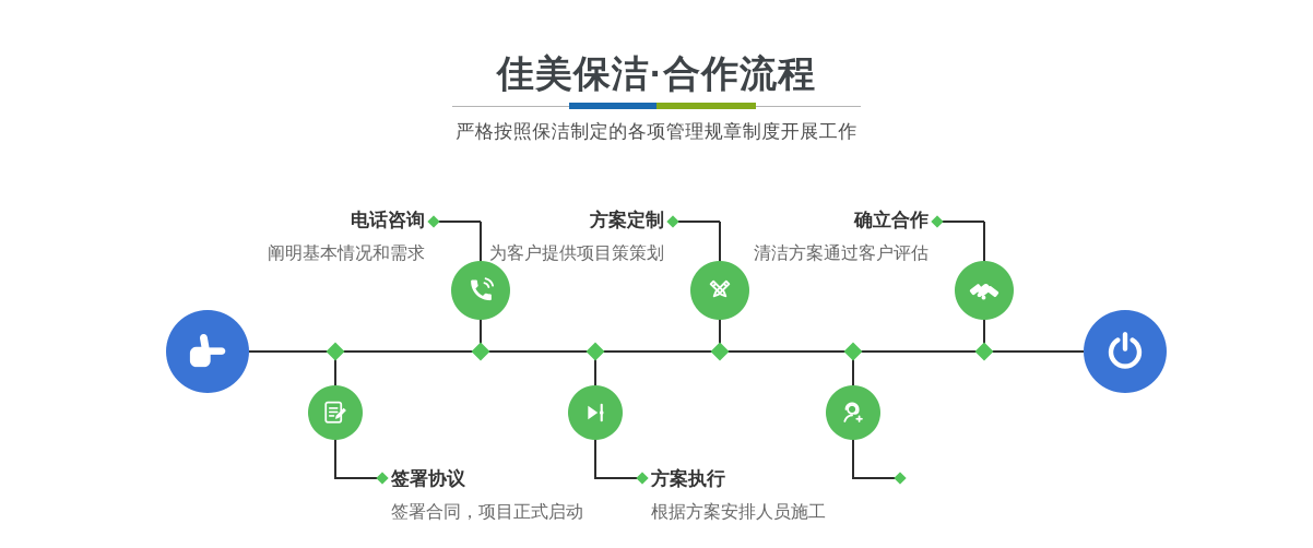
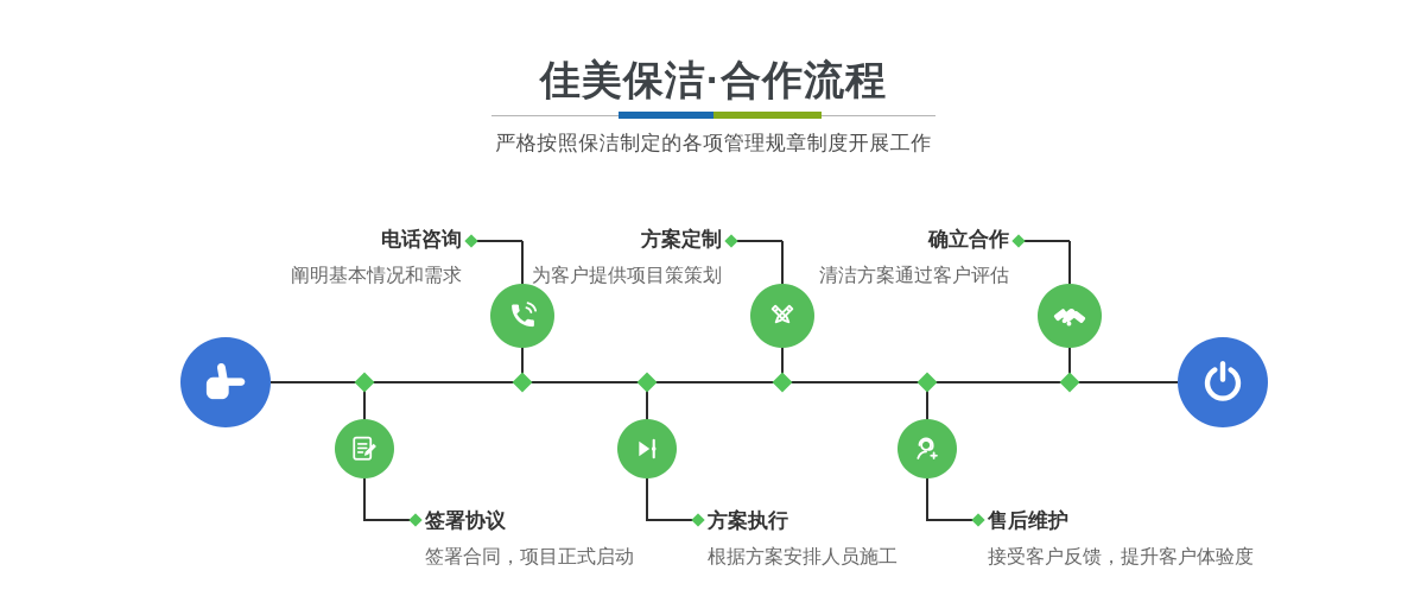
  佳美保洁·合作流程
  严格按照保洁制定的各项管理规章制度开展工作
  电话咨询
  阐明基本情况和需求
  方案定制
  为客户提供项目策策划
  确立合作
  清洁方案通过客户评估
  签署协议
  签署合同，项目正式启动
  方案执行
  根据方案安排人员施工
+ 售后维护
+ 接受客户反馈，提升客户体验度
